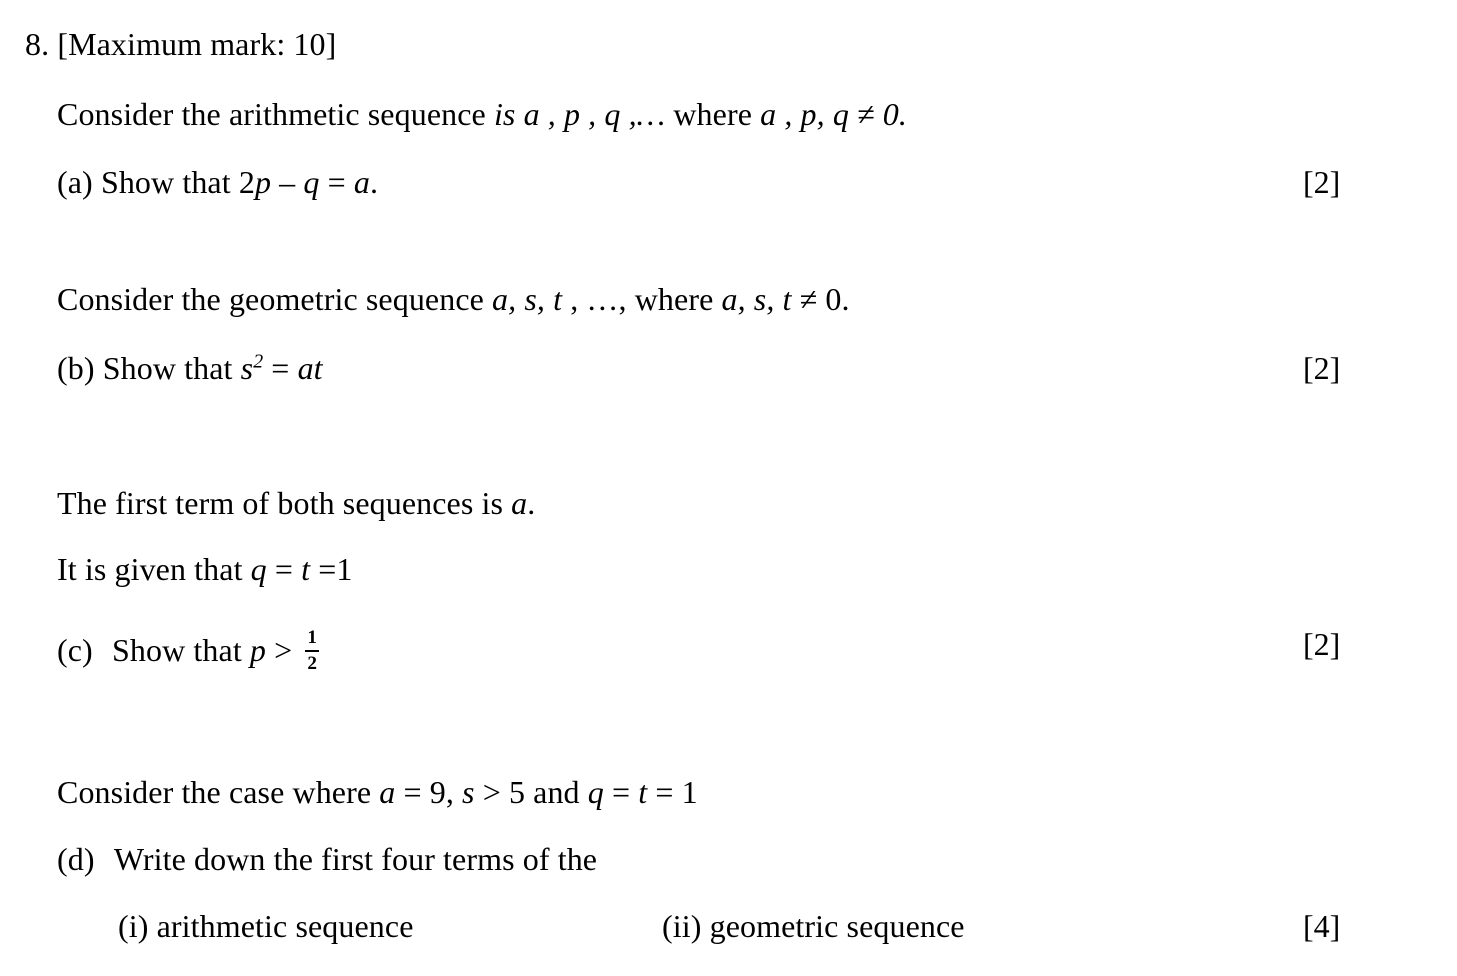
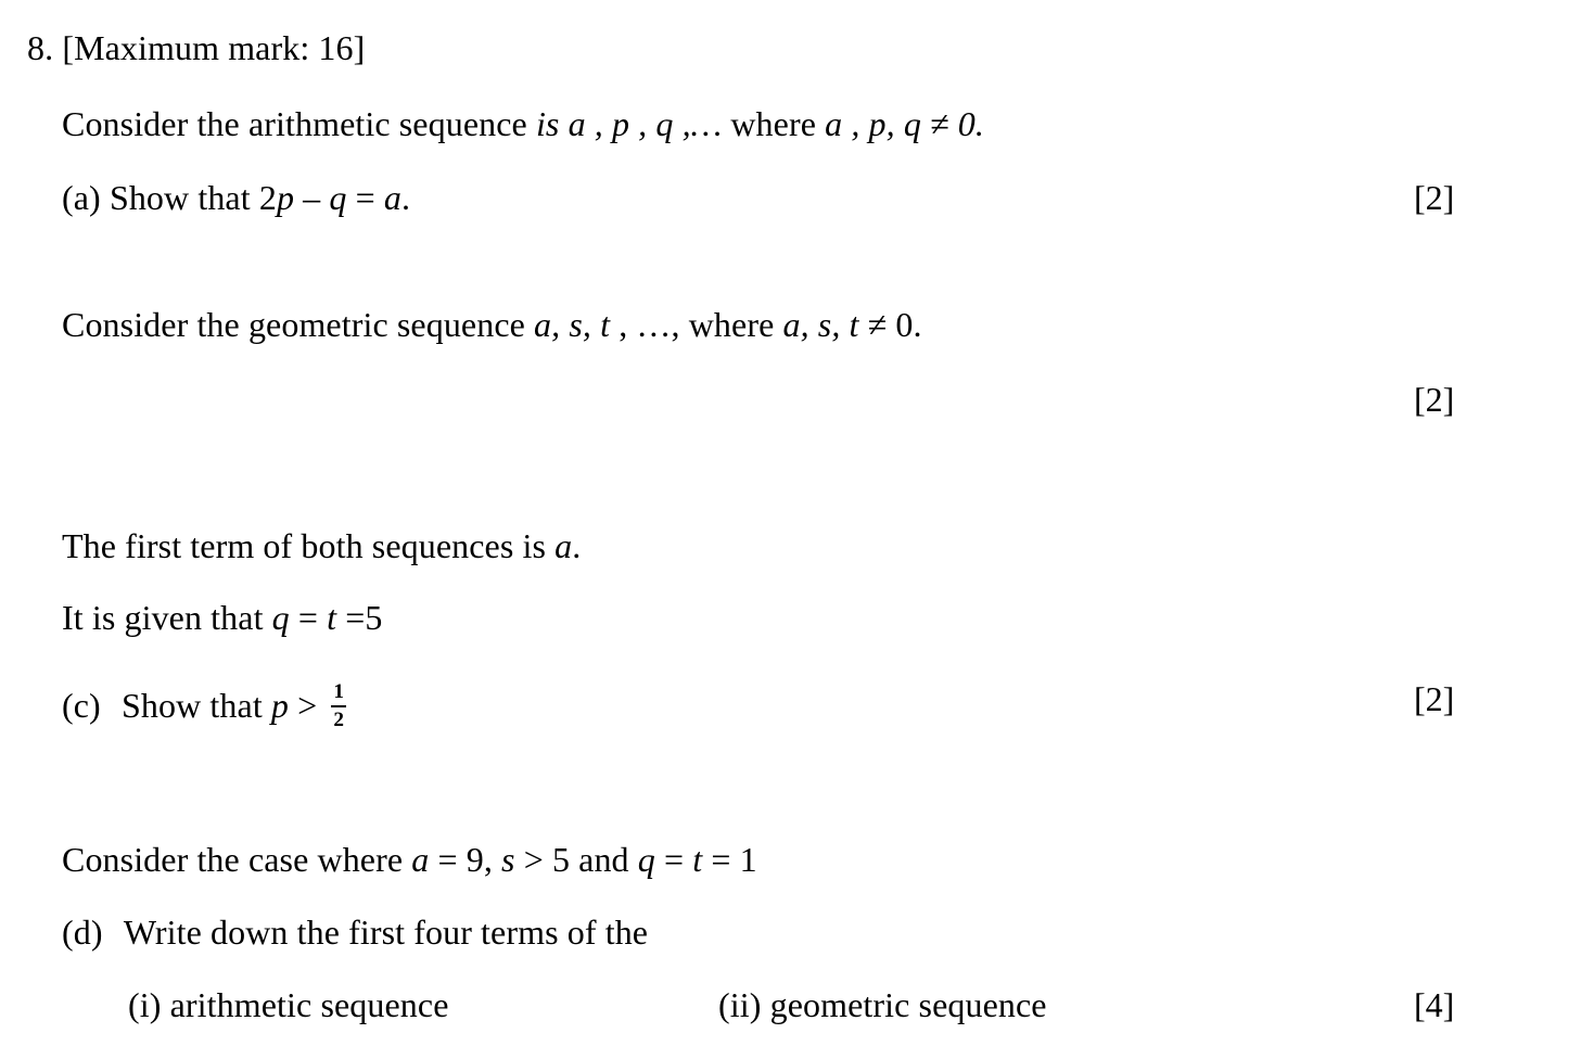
- 8. [Maximum mark: 10]
+ 8. [Maximum mark: 16]
  Consider the arithmetic sequence is a , p , q ,… where a , p, q ≠ 0.
  (a) Show that 2p – q = a.
  [2]
  Consider the geometric sequence a, s, t , …, where a, s, t ≠ 0.
- (b) Show that s2 = at
  [2]
  The first term of both sequences is a.
- It is given that q = t =1
+ It is given that q = t =5
  (c) Show that p >
  1
  2
  [2]
  Consider the case where a = 9, s > 5 and q = t = 1
  (d) Write down the first four terms of the
  (i) arithmetic sequence
  (ii) geometric sequence
  [4]
